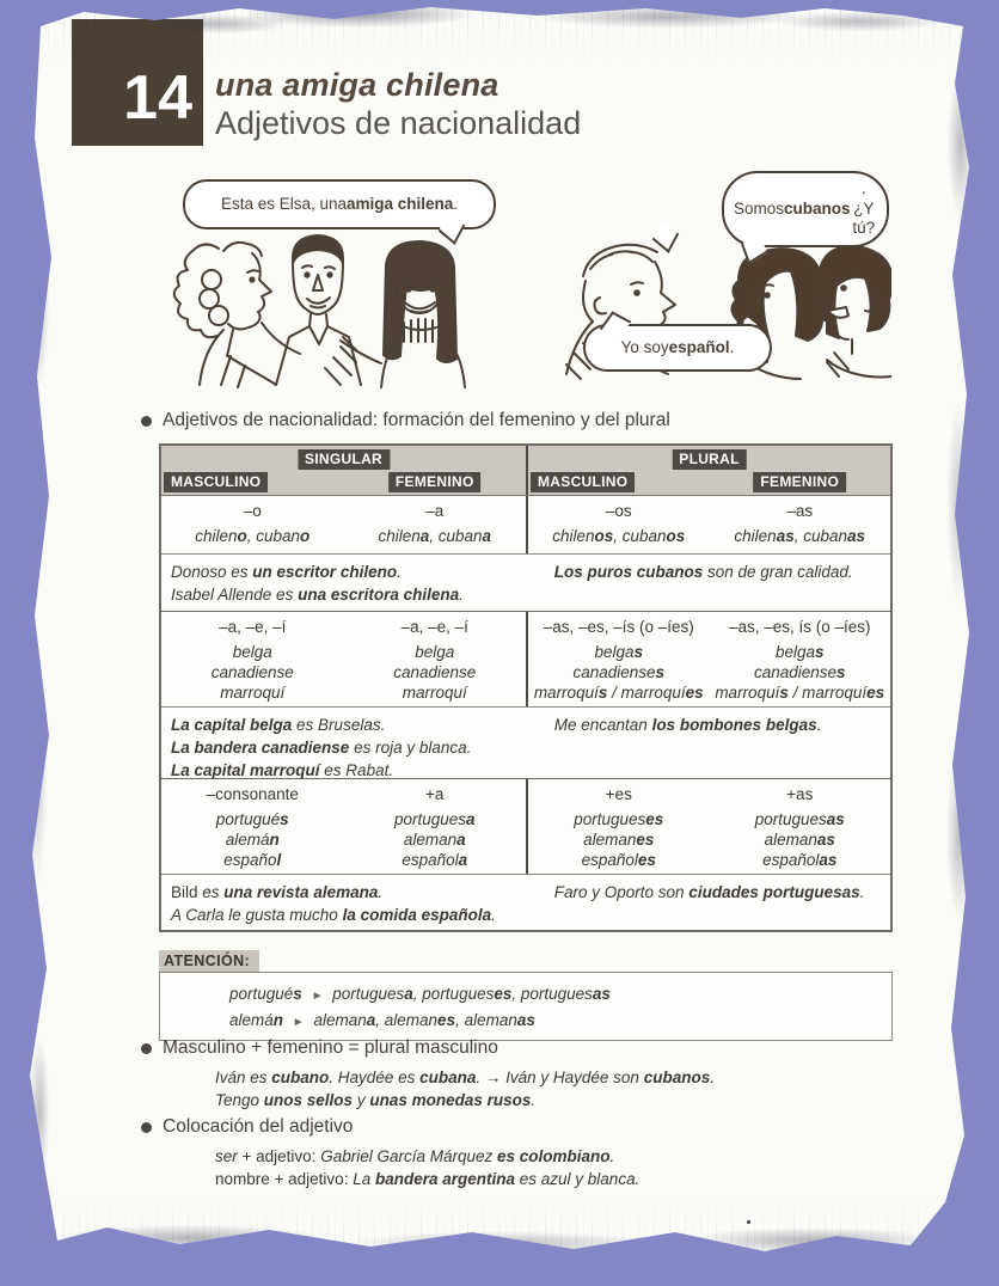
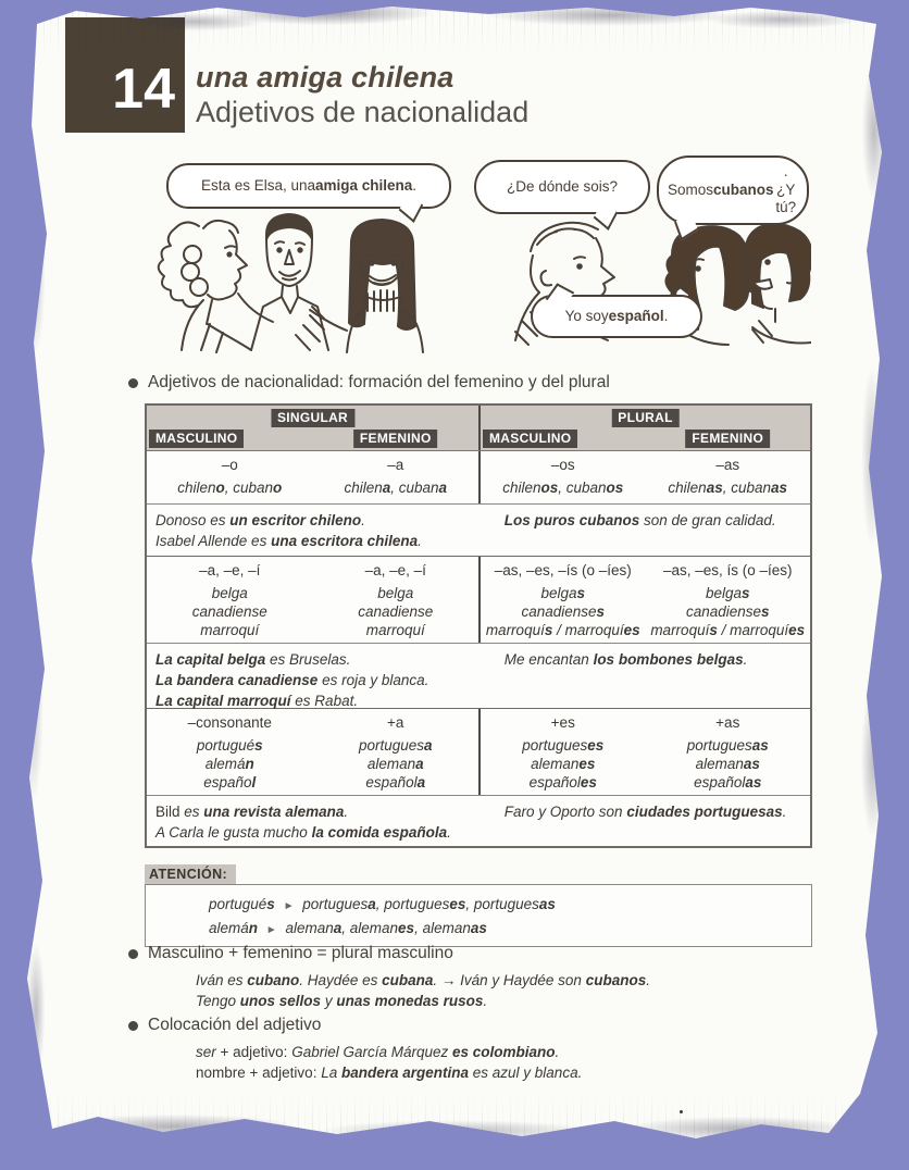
  Esta es Elsa, una
  amiga chilena
  .
+ ¿De dónde sois?
  Somos
  cubanos
  .
  ¿Y tú?
  Yo soy
  español
  .
